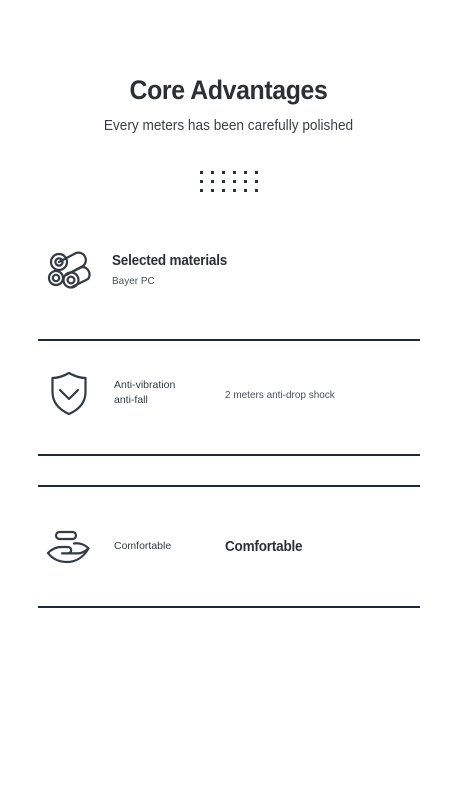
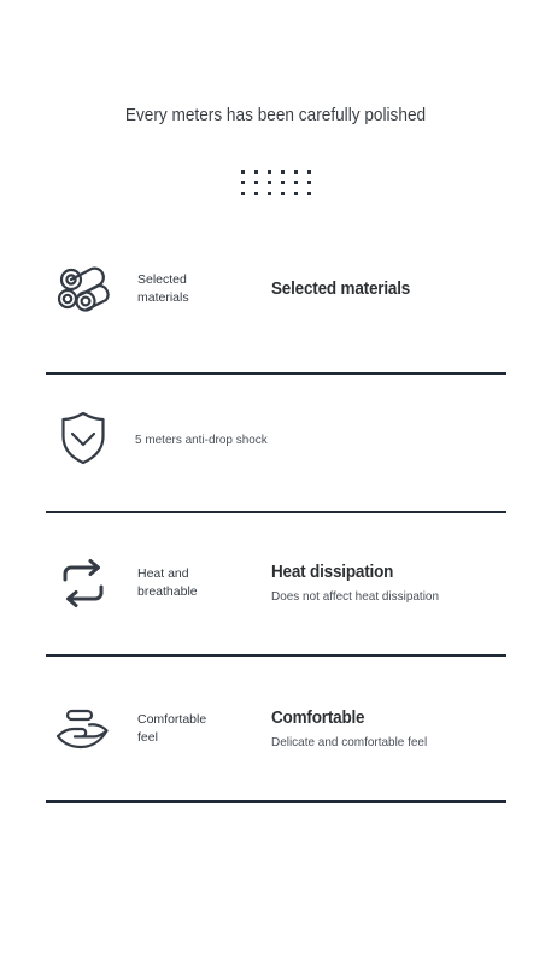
- Core Advantages
  Every meters has been carefully polished
+ Selected
+ materials
  Selected materials
- Bayer PC
- Anti-vibration
- anti-fall
- 2 meters anti-drop shock
+ 5 meters anti-drop shock
+ Heat and
+ breathable
+ Heat dissipation
+ Does not affect heat dissipation
  Comfortable
+ feel
  Comfortable
+ Delicate and comfortable feel
